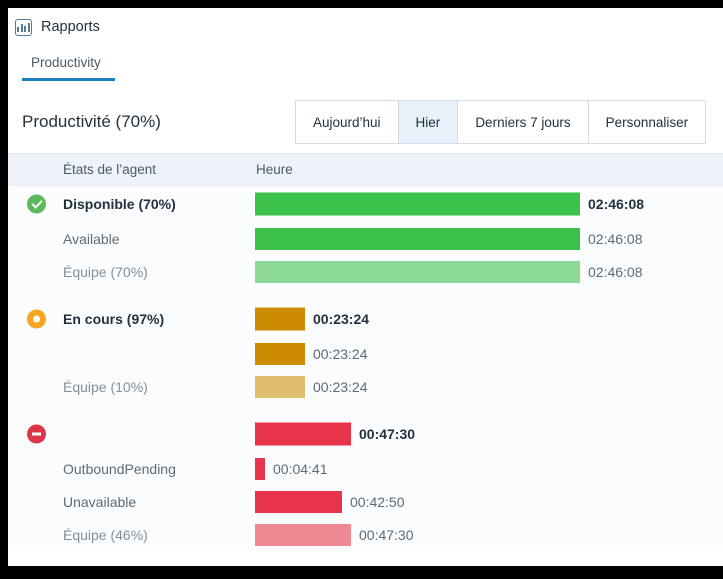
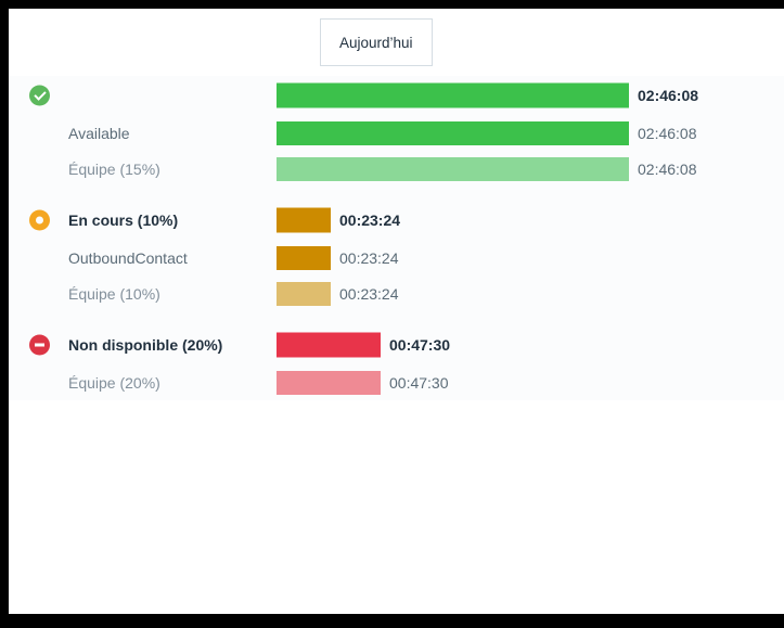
- Rapports
- Productivity
- Productivité (70%)
  Aujourd’hui
- Hier
- Derniers 7 jours
- Personnaliser
- États de l’agent
- Heure
- Disponible (70%)
  02:46:08
  Available
  02:46:08
- Équipe (70%)
+ Équipe (15%)
  02:46:08
- En cours (97%)
+ En cours (10%)
  00:23:24
+ OutboundContact
  00:23:24
  Équipe (10%)
  00:23:24
+ Non disponible (20%)
  00:47:30
- OutboundPending
- 00:04:41
- Unavailable
- 00:42:50
- Équipe (46%)
+ Équipe (20%)
  00:47:30
